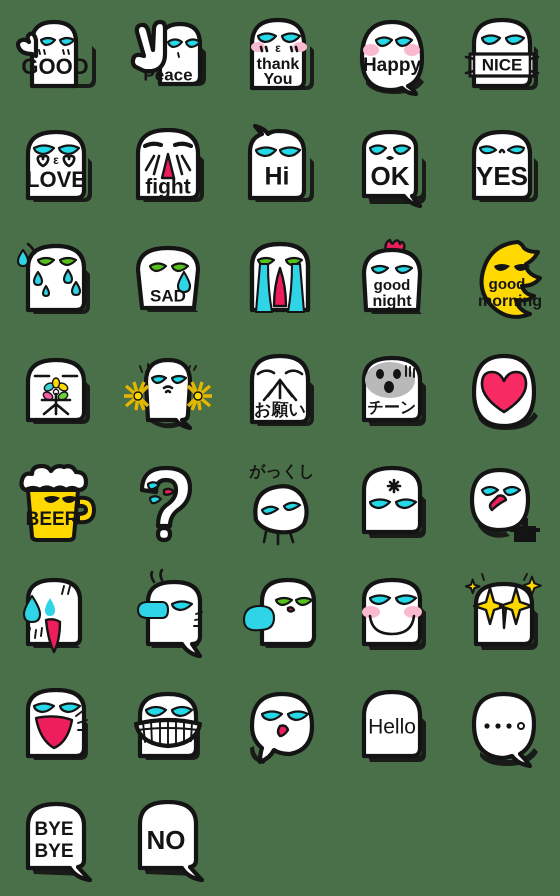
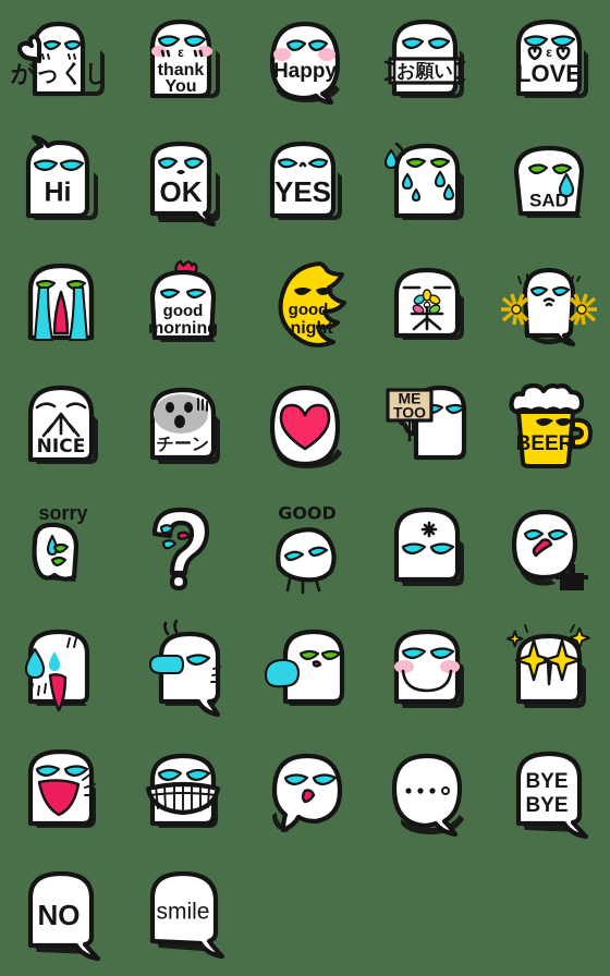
- GOOD
+ がっくし
- Peace
  ε
  thank
  You
  Happy
- NICE
+ お願い
  ε
  LOVE
- fight
  Hi
  OK
  YES
  SAD
  good
- night
+ morning
  good
- morning
+ night
- お願い
+ NICE
  チーン
+ ME
+ TOO
  BEER
+ sorry
- がっくし
+ GOOD
- Hello
  BYE
  BYE
  NO
+ smile
